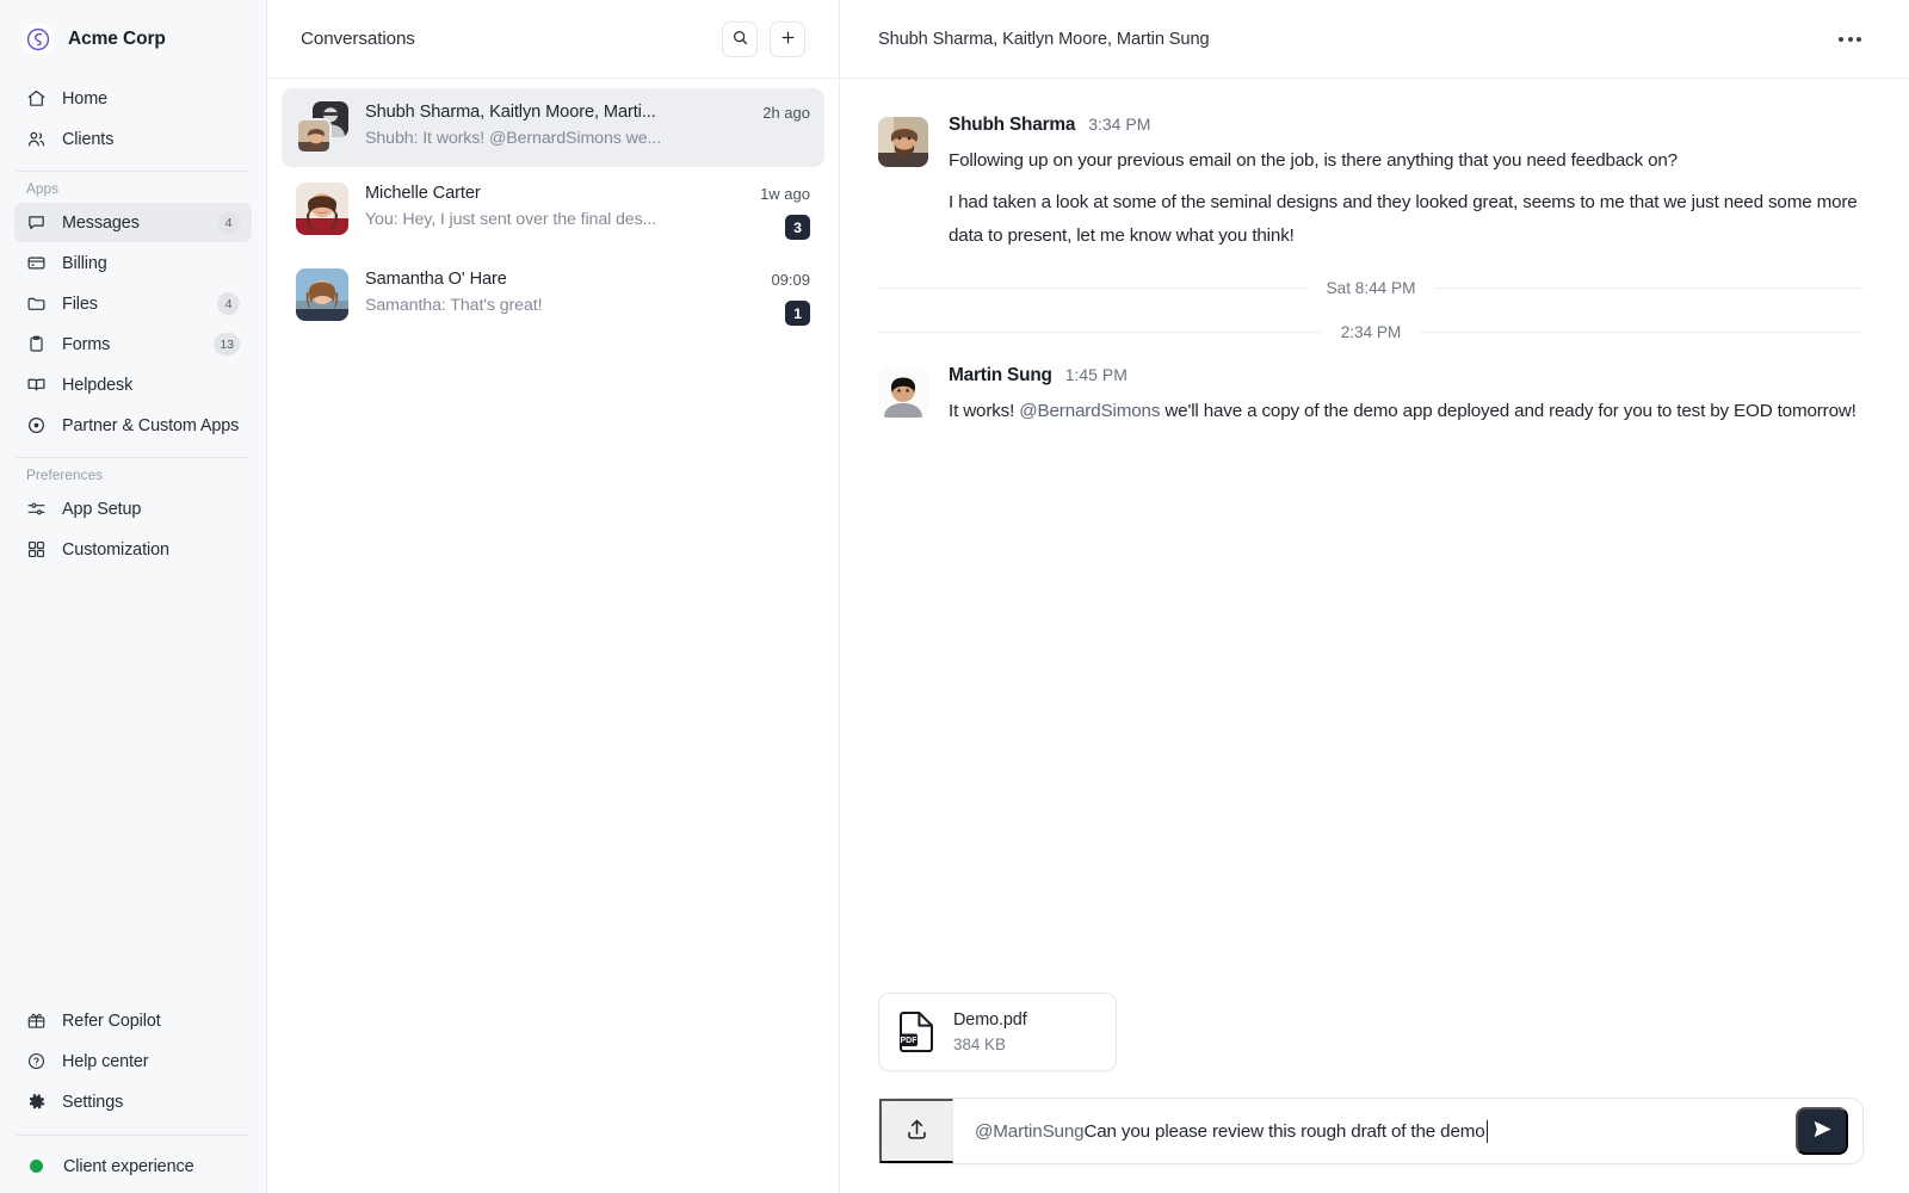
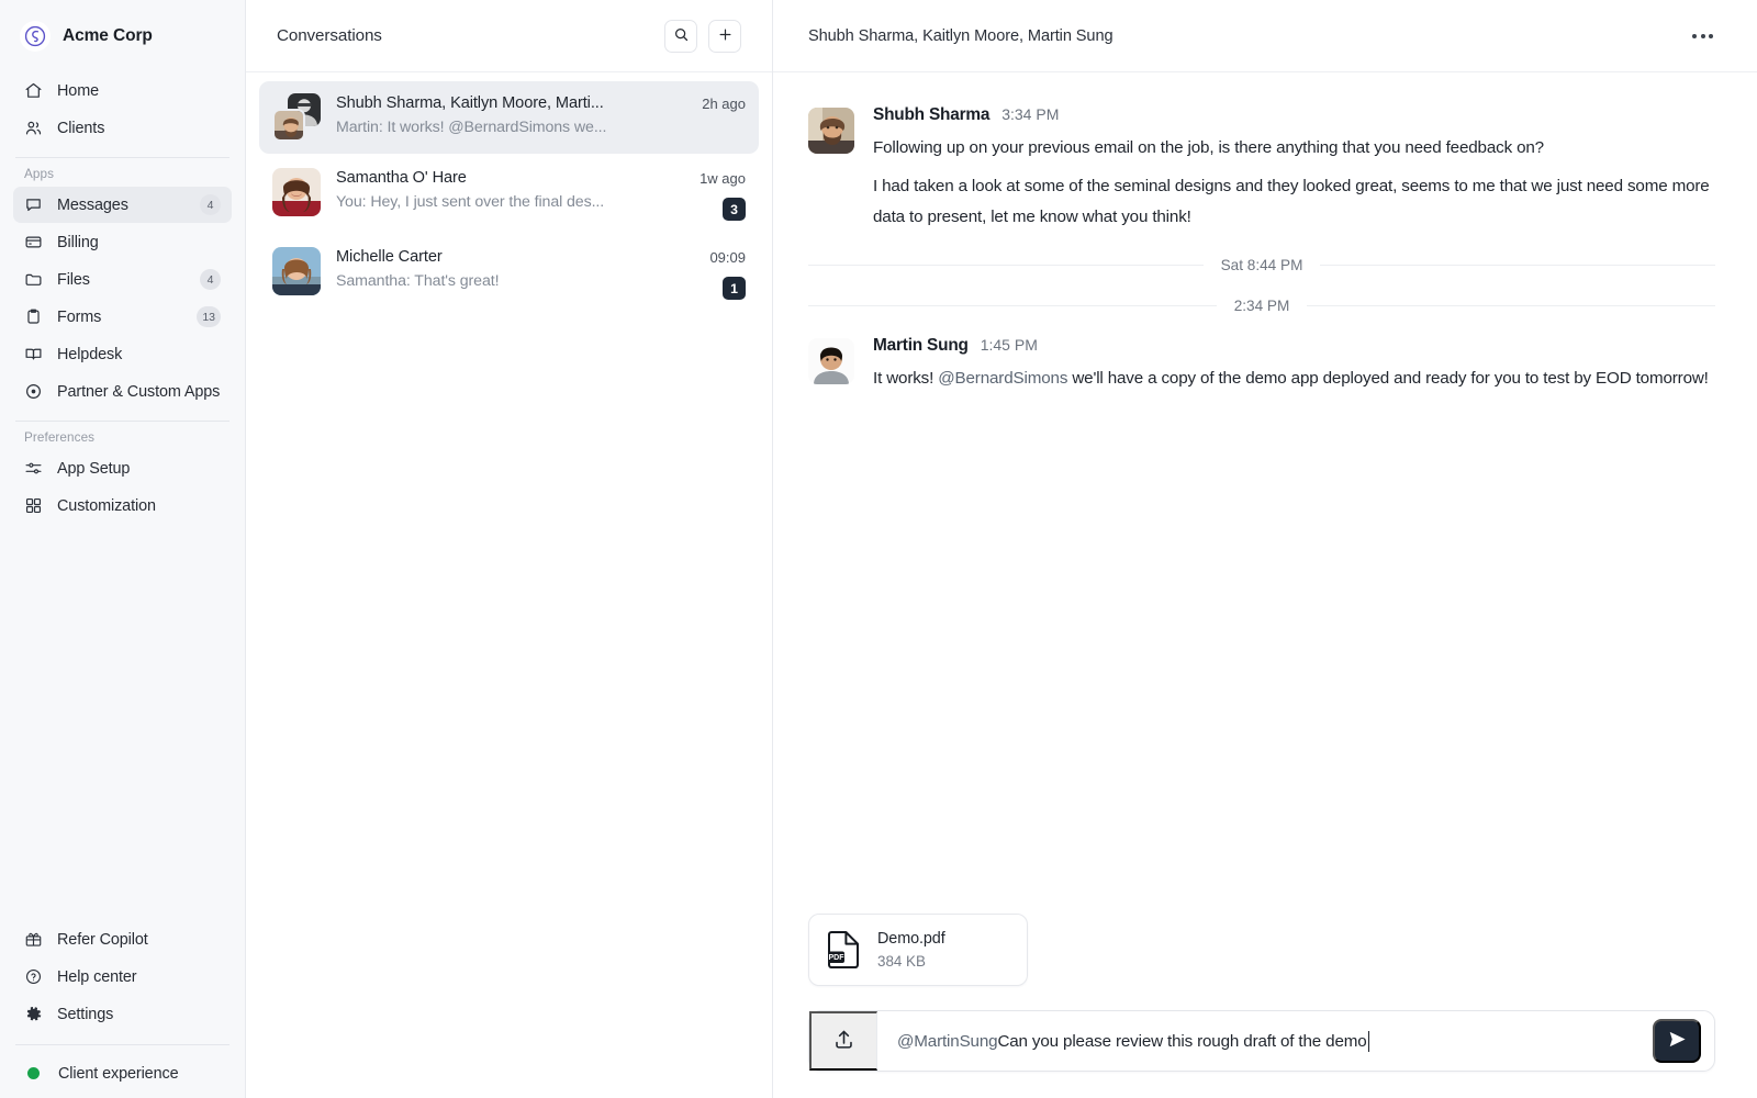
  Acme Corp
  Home
  Clients
  Apps
  Messages
  4
  Billing
  Files
  4
  Forms
  13
  Helpdesk
  Partner & Custom Apps
  Preferences
  App Setup
  Customization
  Refer Copilot
  Help center
  Settings
  Client experience
  Conversations
  Shubh Sharma, Kaitlyn Moore, Marti...
- Shubh: It works! @BernardSimons we...
+ Martin: It works! @BernardSimons we...
  2h ago
- Michelle Carter
+ Samantha O' Hare
  You: Hey, I just sent over the final des...
  1w ago
  3
- Samantha O' Hare
+ Michelle Carter
  Samantha: That's great!
  09:09
  1
  Shubh Sharma, Kaitlyn Moore, Martin Sung
  Shubh Sharma
  3:34 PM
  Following up on your previous email on the job, is there anything that you need feedback on?
  I had taken a look at some of the seminal designs and they looked great, seems to me that we just need some more data to present, let me know what you think!
  Sat 8:44 PM
  2:34 PM
  Martin Sung
  1:45 PM
  It works! @BernardSimons we'll have a copy of the demo app deployed and ready for you to test by EOD tomorrow!
  Demo.pdf
  384 KB
  @MartinSung
  Can you please review this rough draft of the demo
